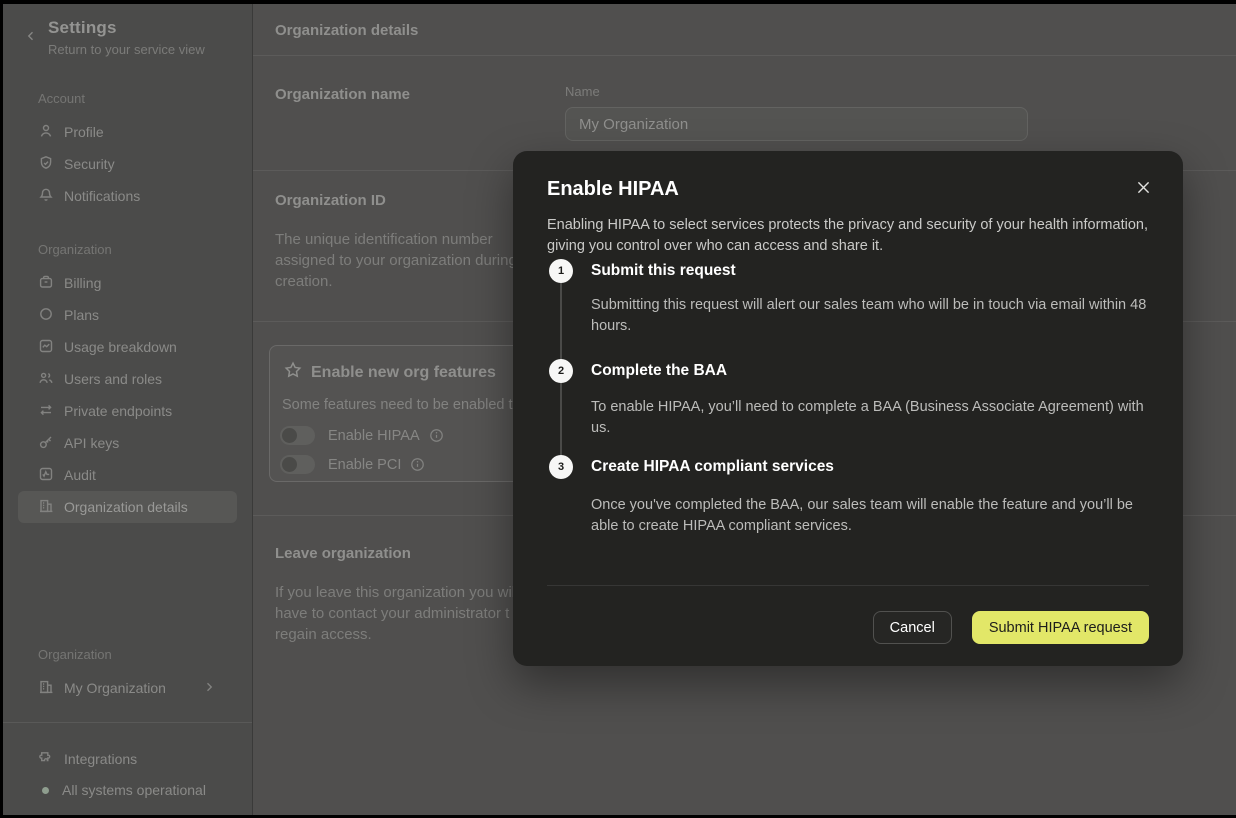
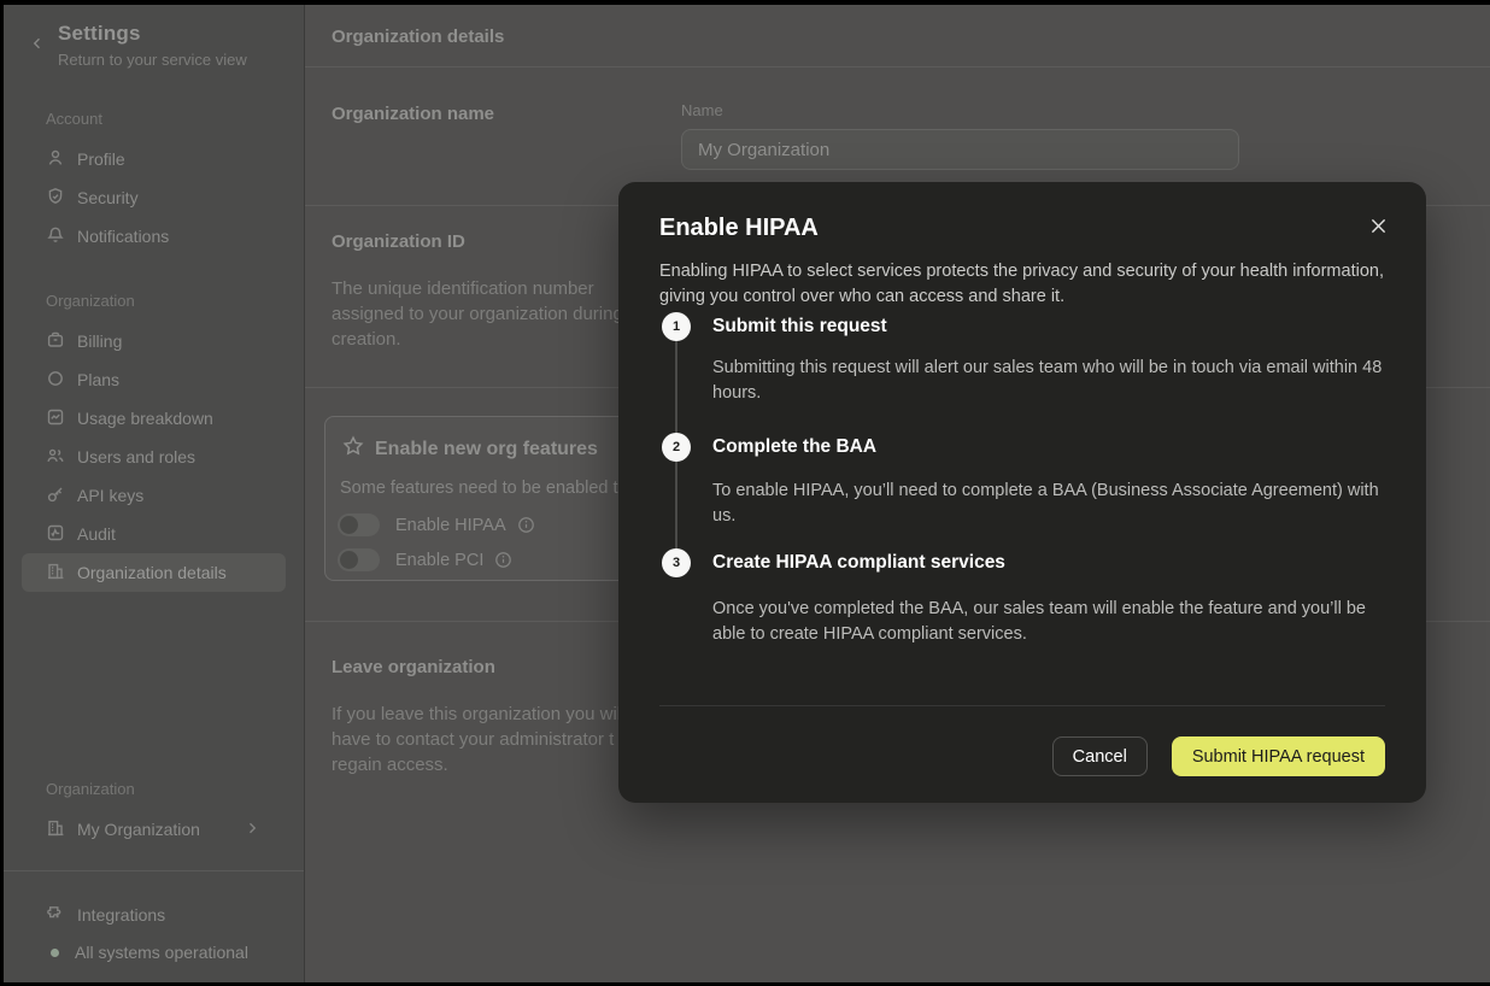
  Settings
  Return to your service view
  Account
  Profile
  Security
  Notifications
  Organization
  Billing
  Plans
  Usage breakdown
  Users and roles
- Private endpoints
  API keys
  Audit
  Organization details
  Organization
  My Organization
  Integrations
  All systems operational
  Organization details
  Organization name
  Name
  My Organization
  Organization ID
  The unique identification number
  assigned to your organization durin
  creation.
  Enable new org features
  Some features need to be enabled t
  Enable HIPAA
  Enable PCI
  Leave organization
  If you leave this organization you wi
  have to contact your administrator t
  regain access.
  Enable HIPAA
  Enabling HIPAA to select services protects the privacy and security of your health information, giving you control over who can access and share it.
  1
  Submit this request
  Submitting this request will alert our sales team who will be in touch via email within 48 hours.
  2
  Complete the BAA
  To enable HIPAA, you’ll need to complete a BAA (Business Associate Agreement) with us.
  3
  Create HIPAA compliant services
  Once you've completed the BAA, our sales team will enable the feature and you’ll be able to create HIPAA compliant services.
  Cancel
  Submit HIPAA request
